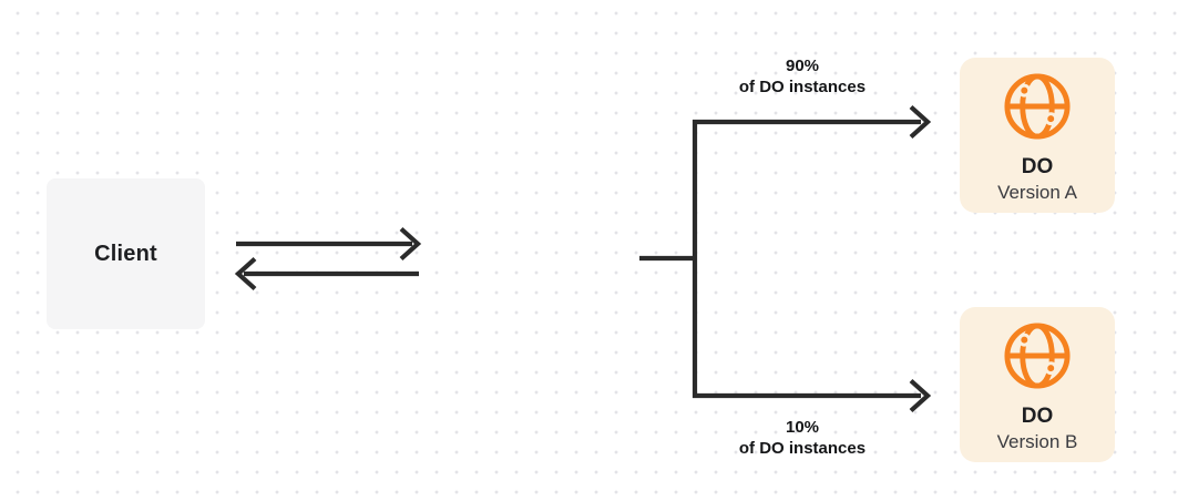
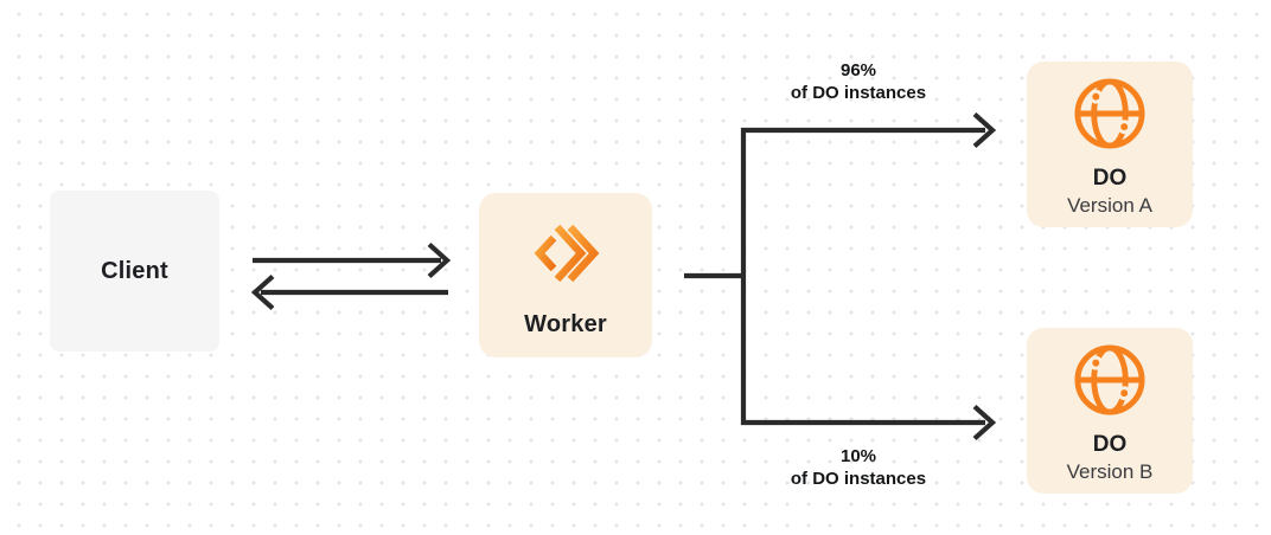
  Client
+ Worker
  DO
  Version A
  DO
  Version B
- 90%
+ 96%
  of DO instances
  10%
  of DO instances
